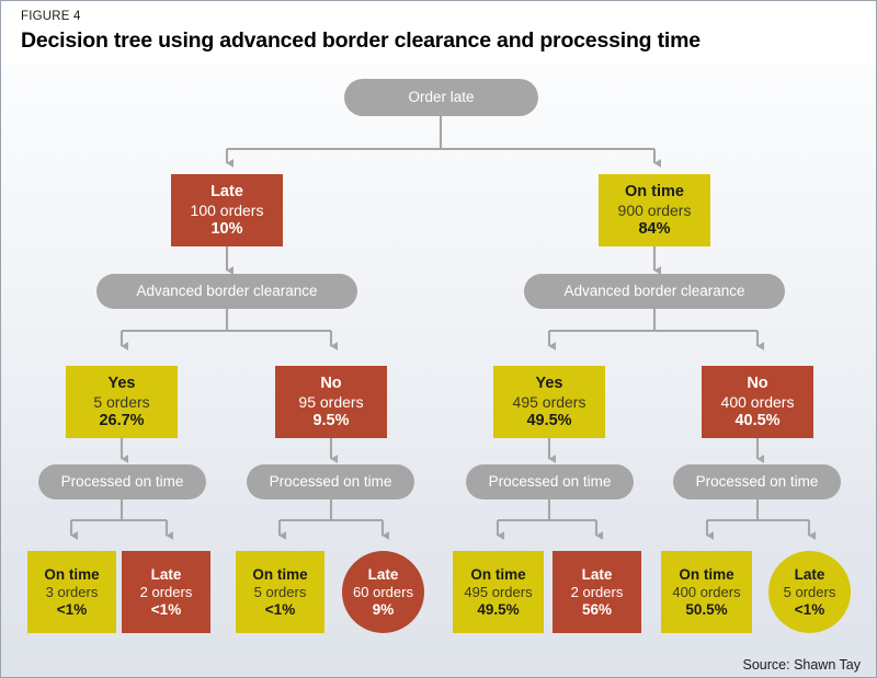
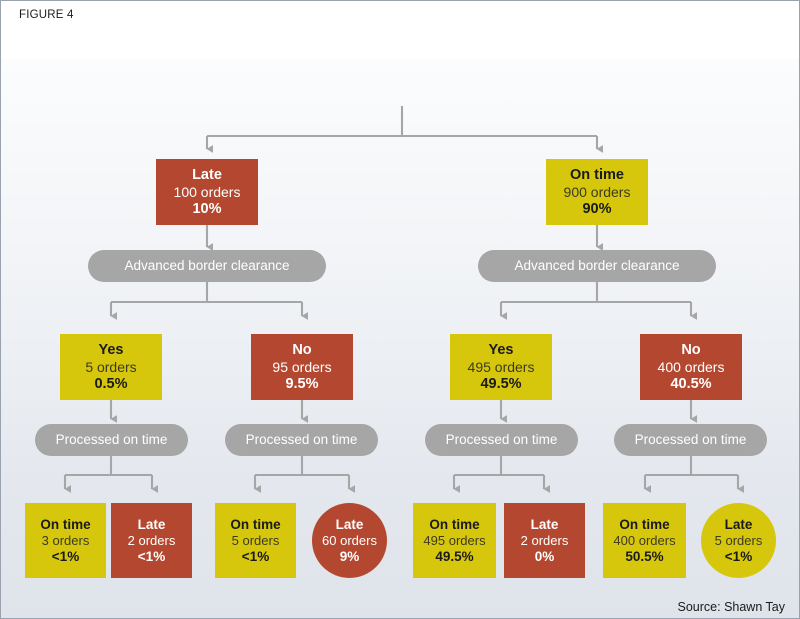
  FIGURE 4
- Decision tree using advanced border clearance and processing time
- Order late
  Late
  100 orders
  10%
  On time
  900 orders
- 84%
+ 90%
  Advanced border clearance
  Advanced border clearance
  Yes
  5 orders
- 26.7%
+ 0.5%
  No
  95 orders
  9.5%
  Yes
  495 orders
  49.5%
  No
  400 orders
  40.5%
  Processed on time
  Processed on time
  Processed on time
  Processed on time
  On time
  3 orders
  <1%
  Late
  2 orders
  <1%
  On time
  5 orders
  <1%
  Late
  60 orders
  9%
  On time
  495 orders
  49.5%
  Late
  2 orders
- 56%
+ 0%
  On time
  400 orders
  50.5%
  Late
  5 orders
  <1%
  Source: Shawn Tay
